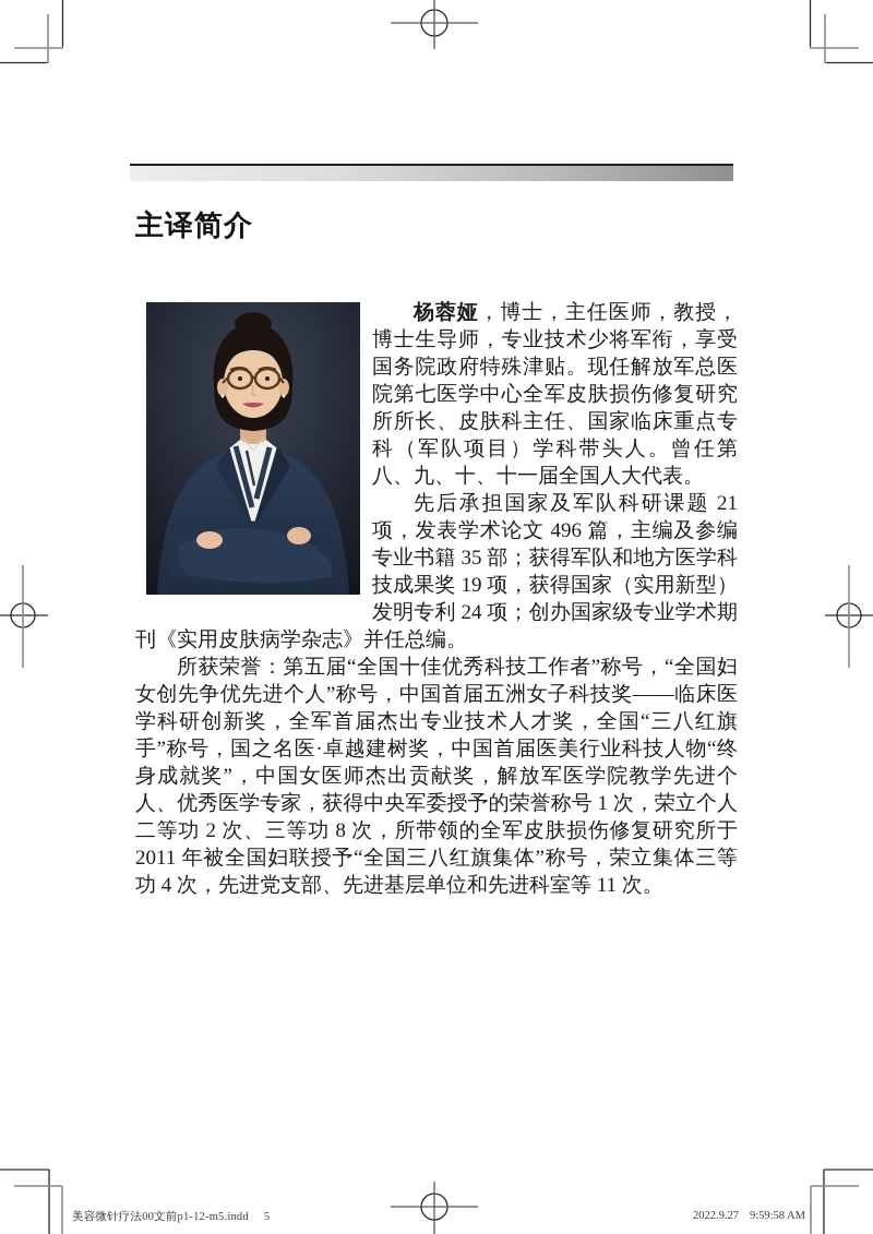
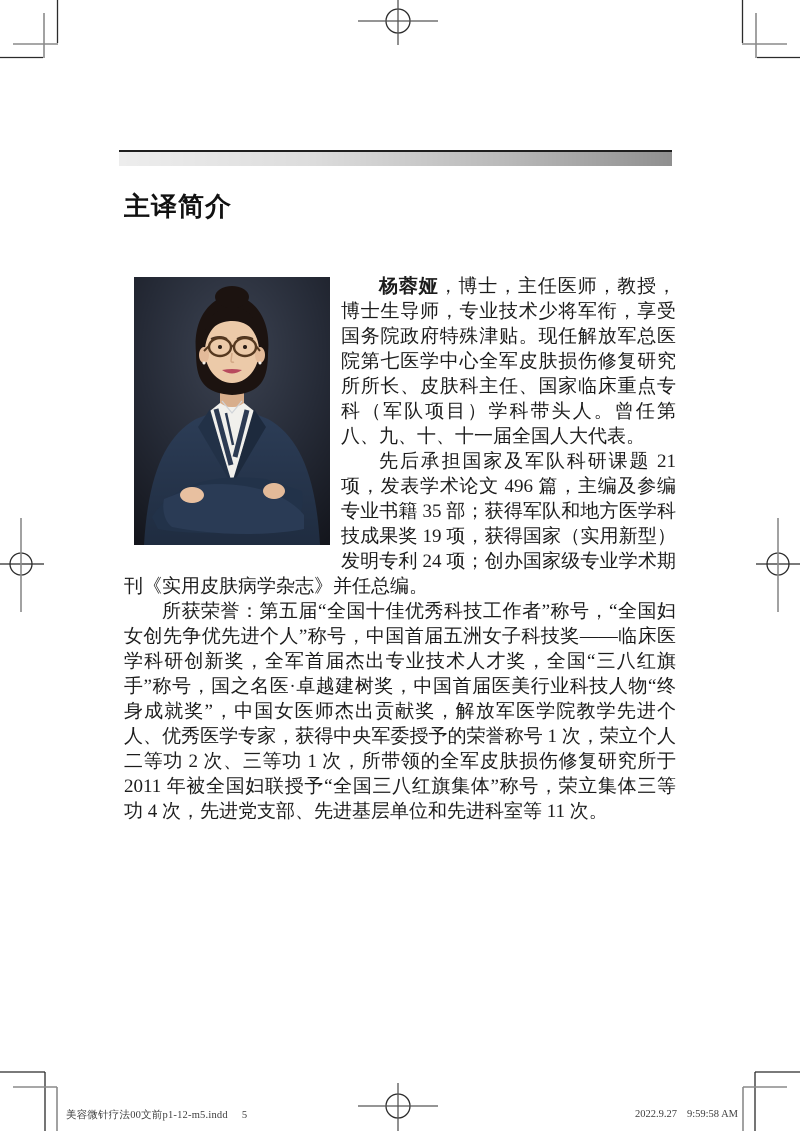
  主译简介
  杨蓉娅，博士，主任医师，教授，博士生导师，专业技术少将军衔，享受国务院政府特殊津贴。现任解放军总医院第七医学中心全军皮肤损伤修复研究所所长、皮肤科主任、国家临床重点专科（军队项目）学科带头人。曾任第八、九、十、十一届全国人大代表。
  先后承担国家及军队科研课题 21 项，发表学术论文 496 篇，主编及参编专业书籍 35 部；获得军队和地方医学科技成果奖 19 项，获得国家（实用新型）发明专利 24 项；创办国家级专业学术期刊《实用皮肤病学杂志》并任总编。
- 所获荣誉：第五届“全国十佳优秀科技工作者”称号，“全国妇女创先争优先进个人”称号，中国首届五洲女子科技奖——临床医学科研创新奖，全军首届杰出专业技术人才奖，全国“三八红旗手”称号，国之名医·卓越建树奖，中国首届医美行业科技人物“终身成就奖”，中国女医师杰出贡献奖，解放军医学院教学先进个人、优秀医学专家，获得中央军委授予的荣誉称号 1 次，荣立个人二等功 2 次、三等功 8 次，所带领的全军皮肤损伤修复研究所于 2011 年被全国妇联授予“全国三八红旗集体”称号，荣立集体三等功 4 次，先进党支部、先进基层单位和先进科室等 11 次。
+ 所获荣誉：第五届“全国十佳优秀科技工作者”称号，“全国妇女创先争优先进个人”称号，中国首届五洲女子科技奖——临床医学科研创新奖，全军首届杰出专业技术人才奖，全国“三八红旗手”称号，国之名医·卓越建树奖，中国首届医美行业科技人物“终身成就奖”，中国女医师杰出贡献奖，解放军医学院教学先进个人、优秀医学专家，获得中央军委授予的荣誉称号 1 次，荣立个人二等功 2 次、三等功 1 次，所带领的全军皮肤损伤修复研究所于 2011 年被全国妇联授予“全国三八红旗集体”称号，荣立集体三等功 4 次，先进党支部、先进基层单位和先进科室等 11 次。
  美容微针疗法00文前p1-12-m5.indd 5
  2022.9.27 9:59:58 AM
